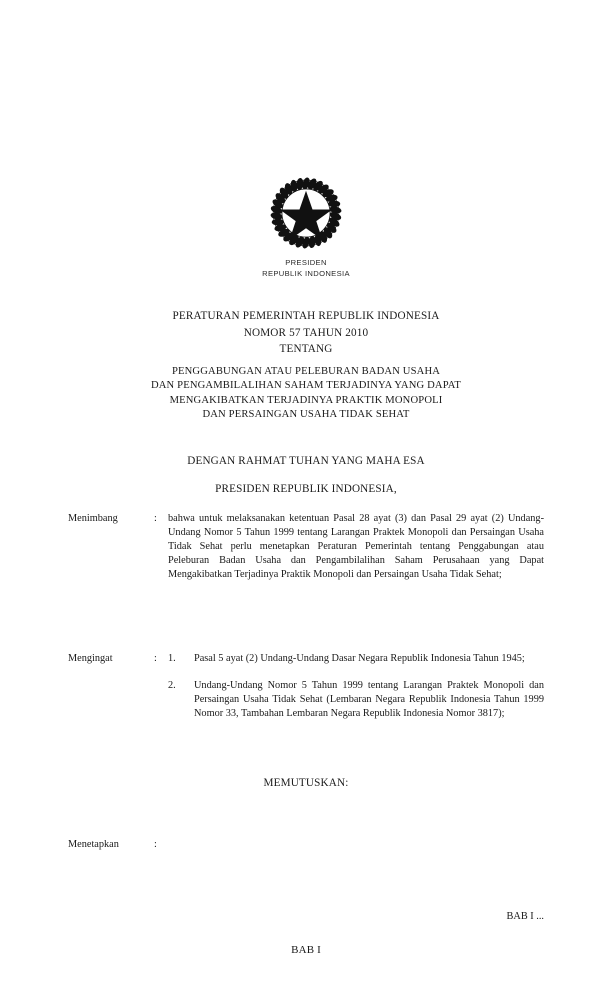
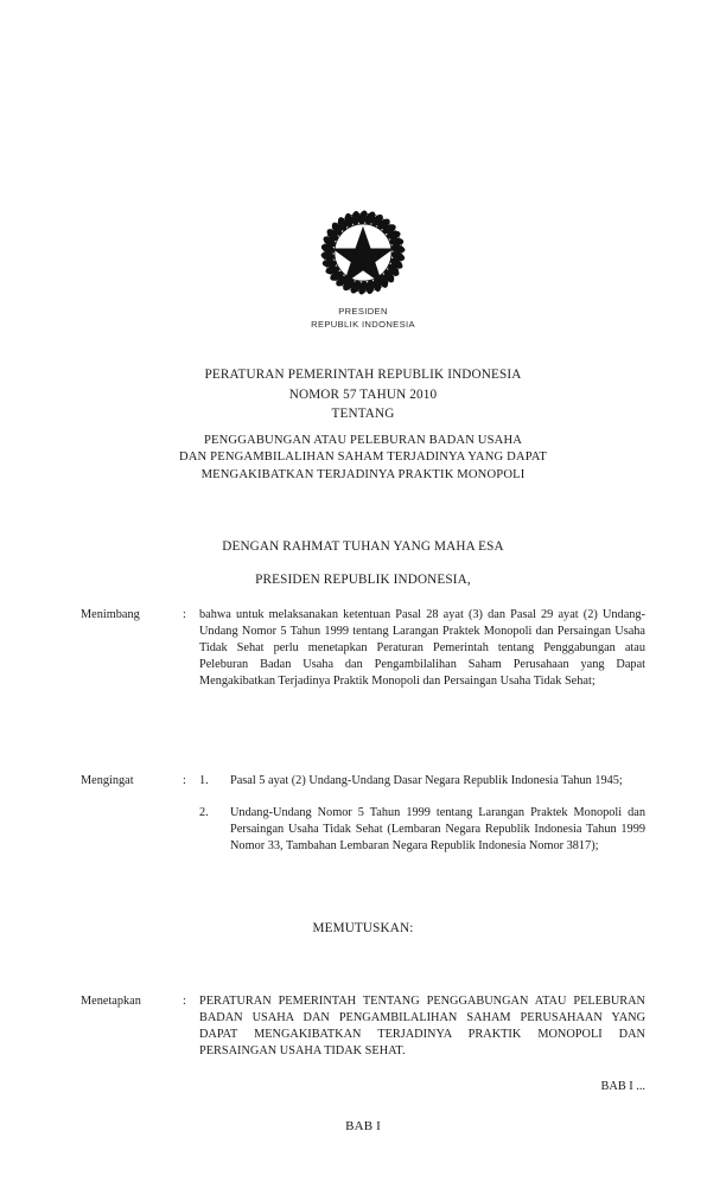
  PRESIDEN
  REPUBLIK INDONESIA
  PERATURAN PEMERINTAH REPUBLIK INDONESIA
  NOMOR 57 TAHUN 2010
  TENTANG
  PENGGABUNGAN ATAU PELEBURAN BADAN USAHA
  DAN PENGAMBILALIHAN SAHAM TERJADINYA YANG DAPAT
  MENGAKIBATKAN TERJADINYA PRAKTIK MONOPOLI
- DAN PERSAINGAN USAHA TIDAK SEHAT
  DENGAN RAHMAT TUHAN YANG MAHA ESA
  PRESIDEN REPUBLIK INDONESIA,
  Menimbang
  :
  bahwa untuk melaksanakan ketentuan Pasal 28 ayat (3) dan Pasal 29 ayat (2) Undang-Undang Nomor 5 Tahun 1999 tentang Larangan Praktek Monopoli dan Persaingan Usaha Tidak Sehat perlu menetapkan Peraturan Pemerintah tentang Penggabungan atau Peleburan Badan Usaha dan Pengambilalihan Saham Perusahaan yang Dapat Mengakibatkan Terjadinya Praktik Monopoli dan Persaingan Usaha Tidak Sehat;
  Mengingat
  :
  1.
  Pasal 5 ayat (2) Undang-Undang Dasar Negara Republik Indonesia Tahun 1945;
  2.
  Undang-Undang Nomor 5 Tahun 1999 tentang Larangan Praktek Monopoli dan Persaingan Usaha Tidak Sehat (Lembaran Negara Republik Indonesia Tahun 1999 Nomor 33, Tambahan Lembaran Negara Republik Indonesia Nomor 3817);
  MEMUTUSKAN:
  Menetapkan
  :
+ PERATURAN PEMERINTAH TENTANG PENGGABUNGAN ATAU PELEBURAN BADAN USAHA DAN PENGAMBILALIHAN SAHAM PERUSAHAAN YANG DAPAT MENGAKIBATKAN TERJADINYA PRAKTIK MONOPOLI DAN PERSAINGAN USAHA TIDAK SEHAT.
  BAB I ...
  BAB I
